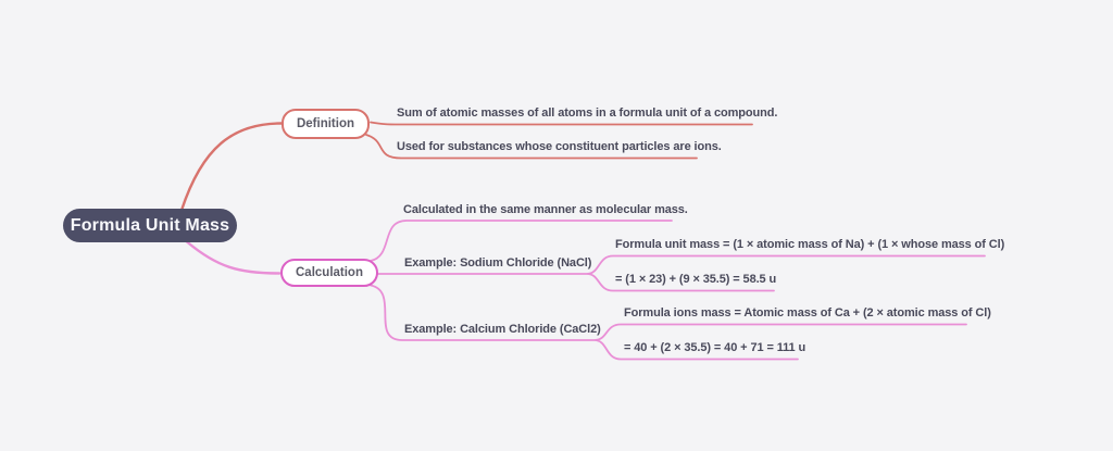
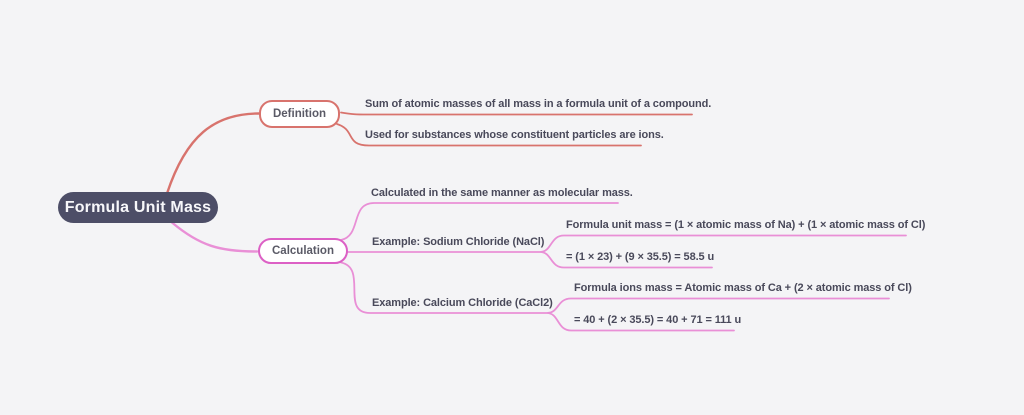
  Formula Unit Mass
  Definition
  Calculation
- Sum of atomic masses of all atoms in a formula unit of a compound.
+ Sum of atomic masses of all mass in a formula unit of a compound.
  Used for substances whose constituent particles are ions.
  Calculated in the same manner as molecular mass.
  Example: Sodium Chloride (NaCl)
- Formula unit mass = (1 × atomic mass of Na) + (1 × whose mass of Cl)
+ Formula unit mass = (1 × atomic mass of Na) + (1 × atomic mass of Cl)
  = (1 × 23) + (9 × 35.5) = 58.5 u
  Example: Calcium Chloride (CaCl2)
  Formula ions mass = Atomic mass of Ca + (2 × atomic mass of Cl)
  = 40 + (2 × 35.5) = 40 + 71 = 111 u
